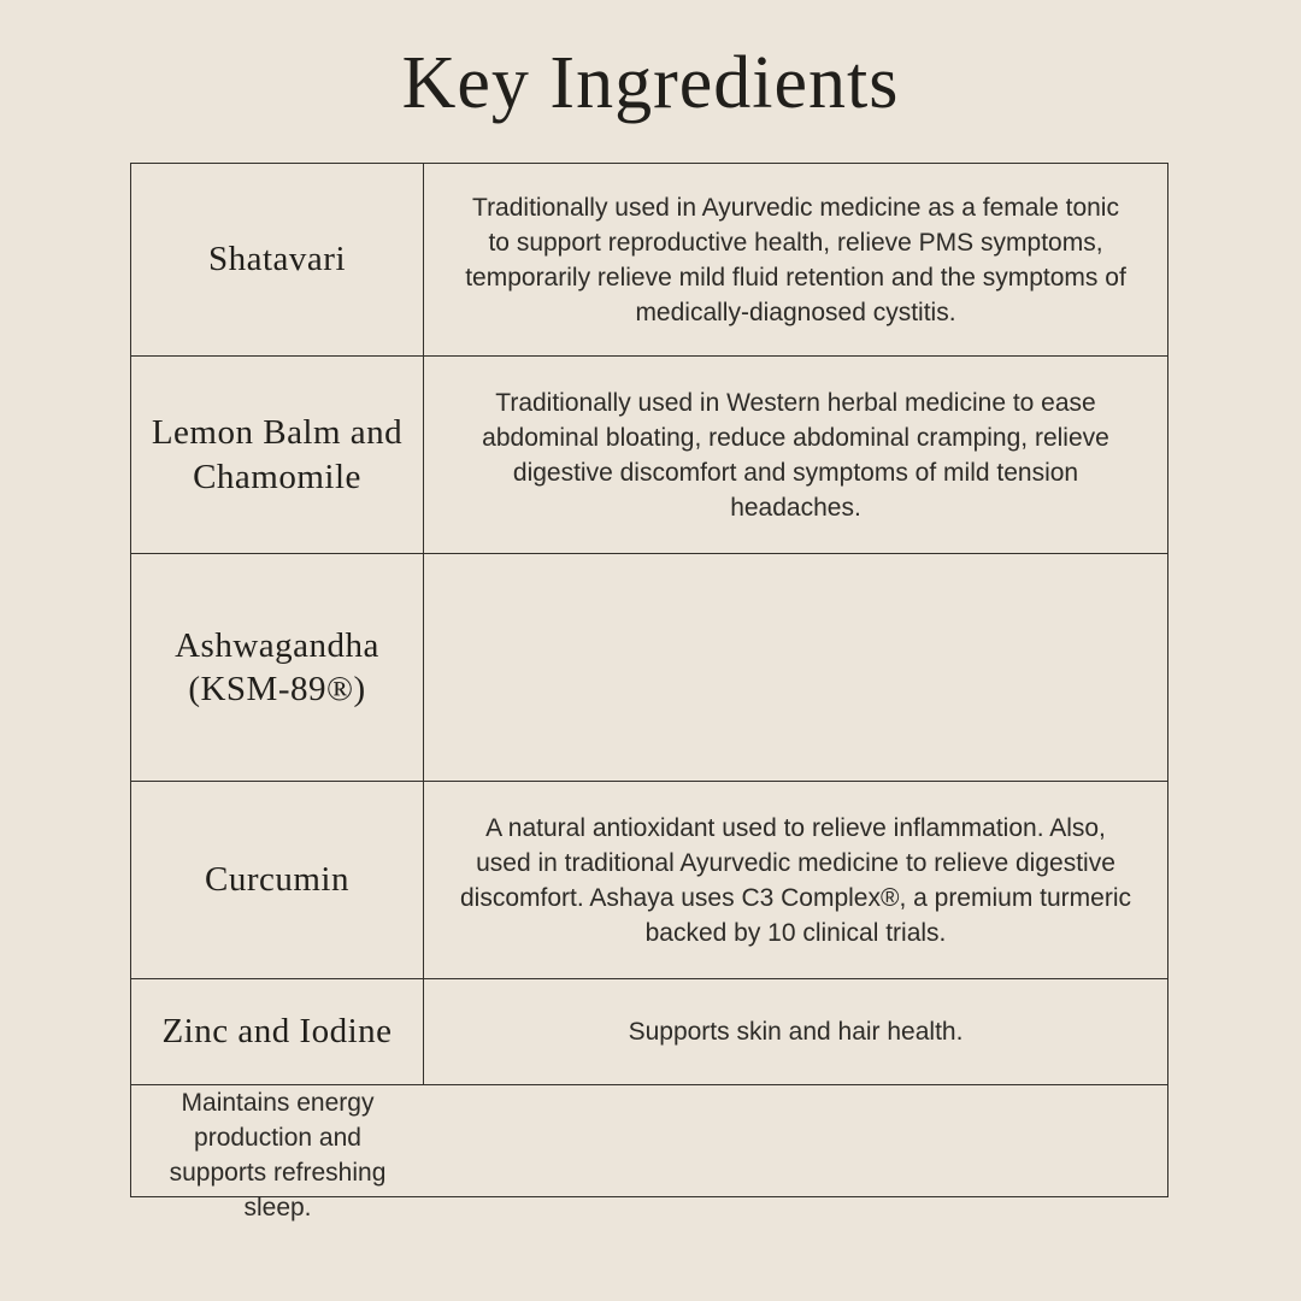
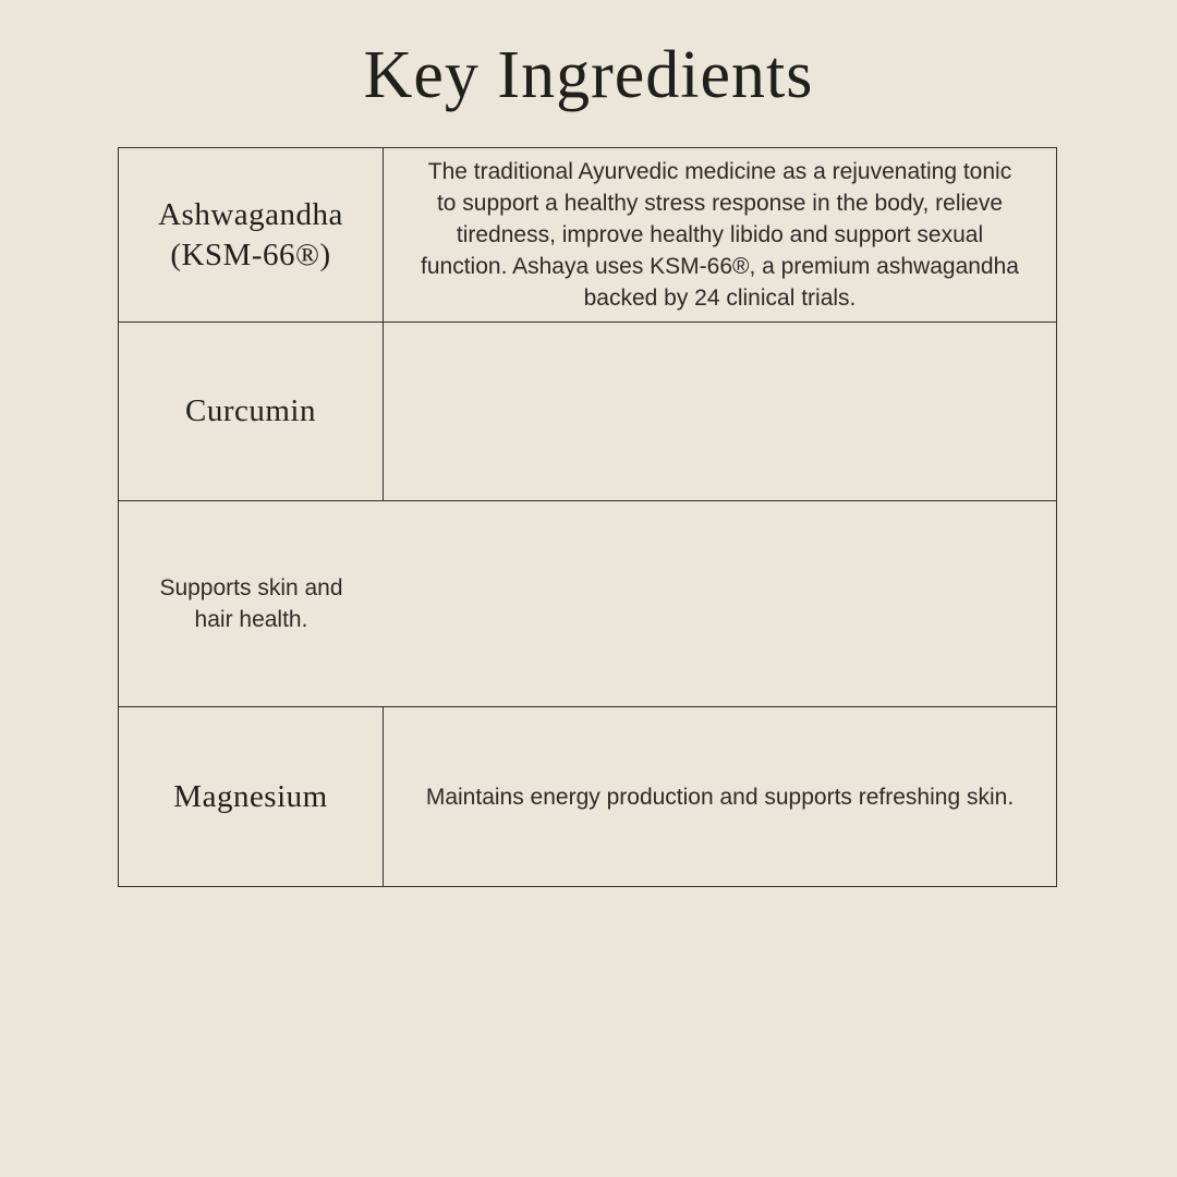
  Key Ingredients
- Shatavari
- Traditionally used in Ayurvedic medicine as a female tonic to support reproductive health, relieve PMS symptoms, temporarily relieve mild fluid retention and the symptoms of medically-diagnosed cystitis.
- Lemon Balm and Chamomile
- Traditionally used in Western herbal medicine to ease abdominal bloating, reduce abdominal cramping, relieve digestive discomfort and symptoms of mild tension headaches.
- Ashwagandha (KSM-89®)
+ Ashwagandha (KSM-66®)
+ The traditional Ayurvedic medicine as a rejuvenating tonic to support a healthy stress response in the body, relieve tiredness, improve healthy libido and support sexual function. Ashaya uses KSM-66®, a premium ashwagandha backed by 24 clinical trials.
  Curcumin
- A natural antioxidant used to relieve inflammation. Also, used in traditional Ayurvedic medicine to relieve digestive discomfort. Ashaya uses C3 Complex®, a premium turmeric backed by 10 clinical trials.
- Zinc and Iodine
  Supports skin and hair health.
+ Magnesium
- Maintains energy production and supports refreshing sleep.
+ Maintains energy production and supports refreshing skin.
